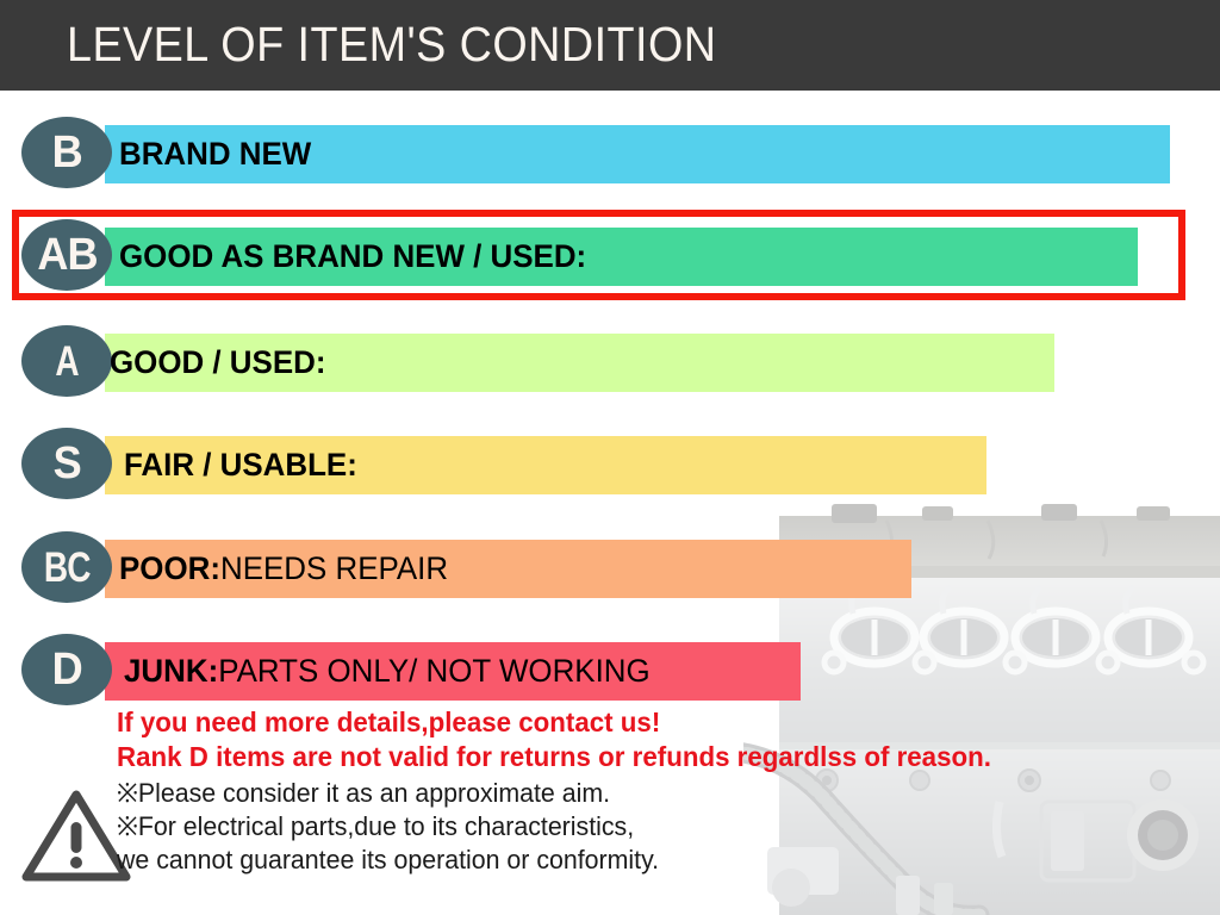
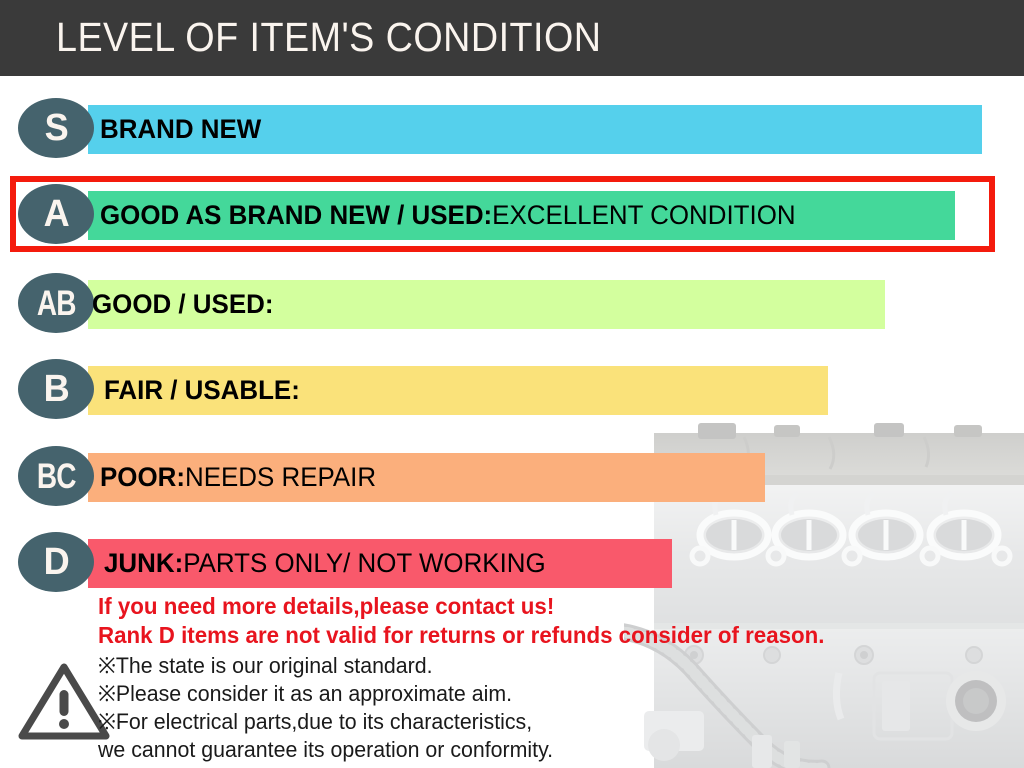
  LEVEL OF ITEM'S CONDITION
- B
+ S
  BRAND NEW
- AB
+ A
  GOOD AS BRAND NEW / USED:
+ EXCELLENT CONDITION
- A
+ AB
  GOOD / USED:
- S
+ B
  FAIR / USABLE:
  BC
  POOR:
  NEEDS REPAIR
  D
  JUNK:
  PARTS ONLY/ NOT WORKING
  If you need more details,please contact us!
- Rank D items are not valid for returns or refunds regardlss of reason.
+ Rank D items are not valid for returns or refunds consider of reason.
+ ※The state is our original standard.
  ※Please consider it as an approximate aim.
  ※For electrical parts,due to its characteristics,
  we cannot guarantee its operation or conformity.
